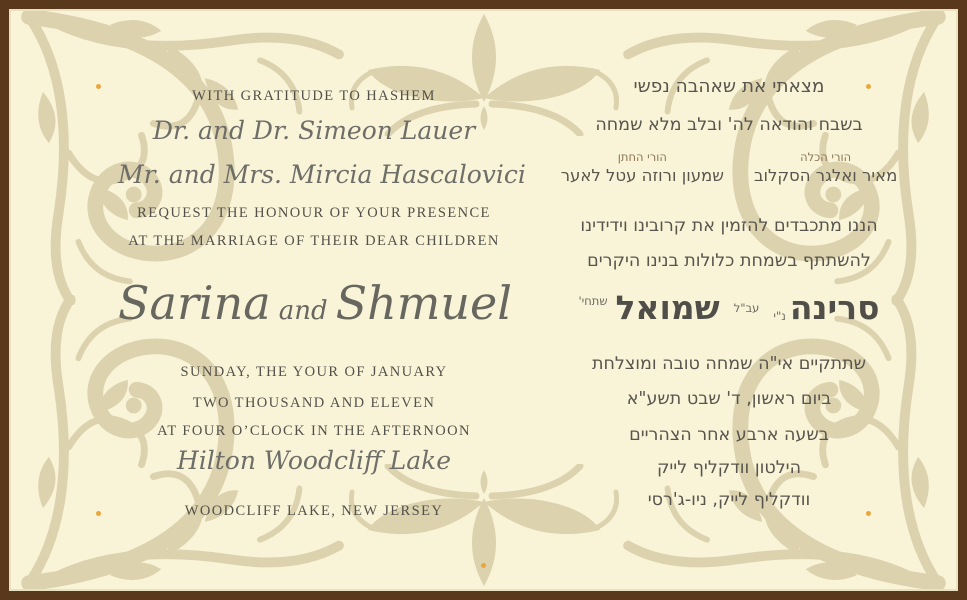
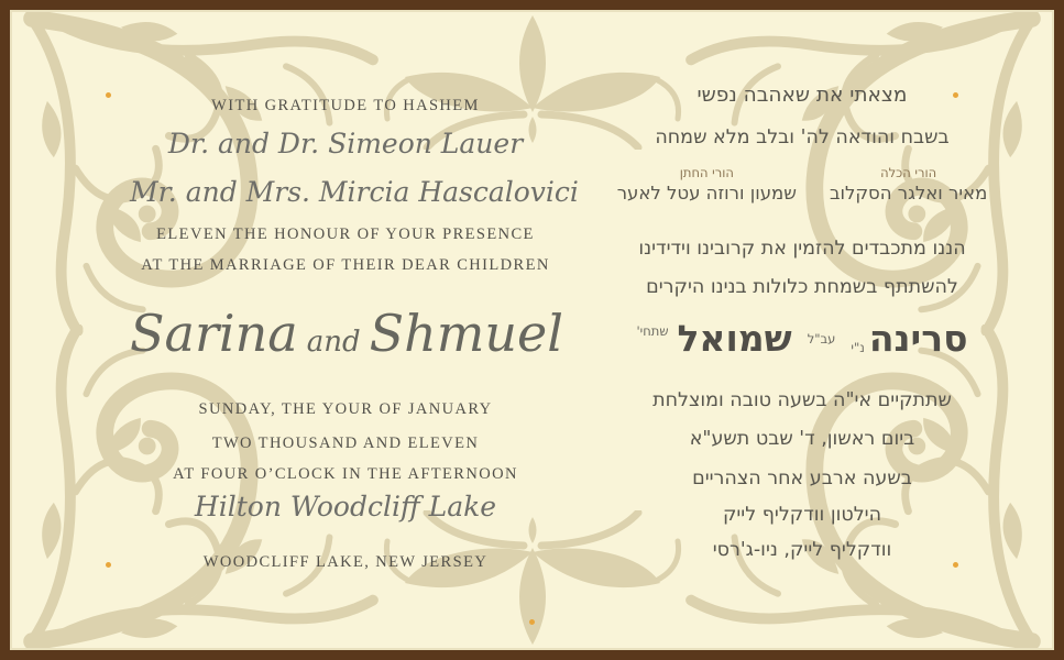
  WITH GRATITUDE TO HASHEM
  Dr. and Dr. Simeon Lauer
  Mr. and Mrs. Mircia Hascalovi
- REQUEST THE HONOUR OF YOUR PRESENCE
+ ELEVEN THE HONOUR OF YOUR PRESENCE
  AT THE MARRIAGE OF THEIR DEAR CHILDREN
  Sarina and Shmuel
  SUNDAY, THE YOUR OF JANUARY
  TWO THOUSAND AND ELEVEN
  AT FOUR O’CLOCK IN THE AFTERNOON
  Hilton Woodcliff Lake
  WOODCLIFF LAKE, NEW JERSEY
  מצאתי את שאהבה נפשי
  בשבח והודאה לה' ובלב מלא שמחה
  הורי הכלה
  מאיר ואלגר הסקלוב
  הורי החתן
  שמעון ורוזה עטל לאער
  הננו מתכבדים להזמין את קרובינו וידידינו
  להשתתף בשמחת כלולות בנינו היקרים
  סרינה
  נ"י
  עב"ל
  שמואל
  שתחי'
- שתתקיים אי"ה שמחה טובה ומוצלחת
+ שתתקיים אי"ה בשעה טובה ומוצלחת
  ביום ראשון, ד' שבט תשע"א
  בשעה ארבע אחר הצהריים
  הילטון וודקליף לייק
  וודקליף לייק, ניו-ג'רסי
